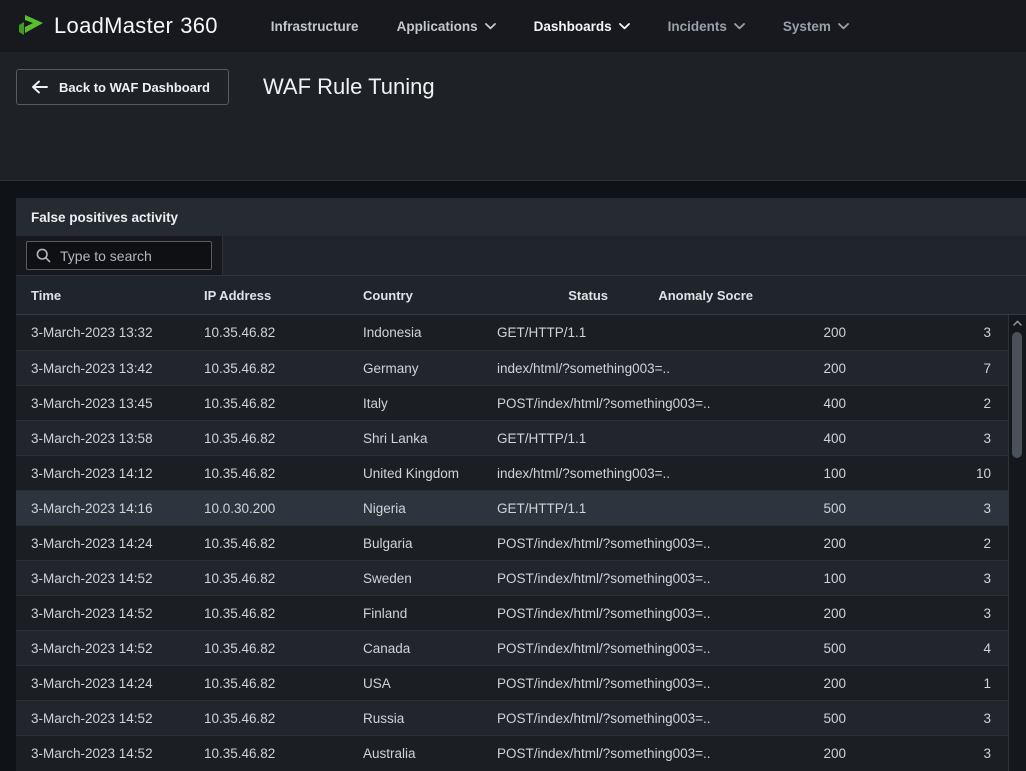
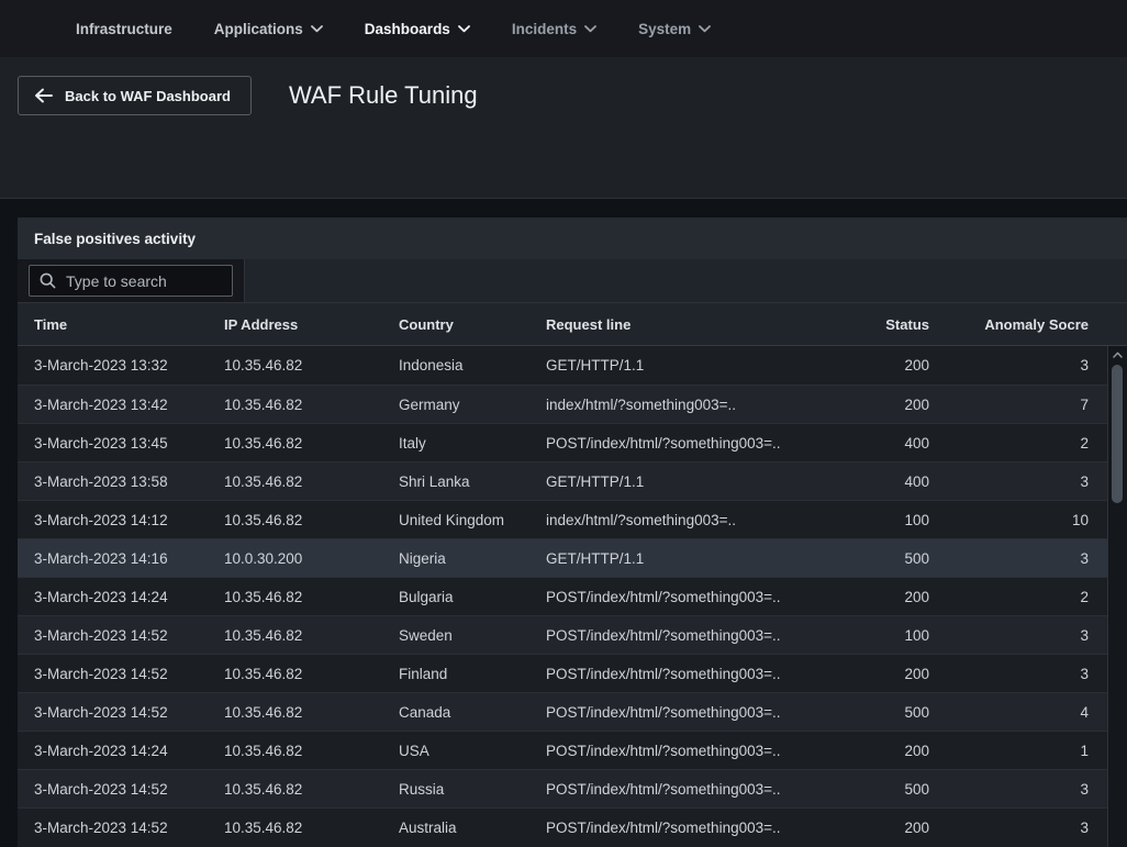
- LoadMaster 360
  Infrastructure
  Applications
  Dashboards
  Incidents
  System
  Back to WAF Dashboard
  WAF Rule Tuning
  False positives activity
  Type to search
  Time
  IP Address
  Country
+ Request line
  Status
  Anomaly Socre
  3-March-2023 13:32
  10.35.46.82
  Indonesia
  GET/HTTP/1.1
  200
  3
  3-March-2023 13:42
  10.35.46.82
  Germany
  index/html/?something003=..
  200
  7
  3-March-2023 13:45
  10.35.46.82
  Italy
  POST/index/html/?something003=..
  400
  2
  3-March-2023 13:58
  10.35.46.82
  Shri Lanka
  GET/HTTP/1.1
  400
  3
  3-March-2023 14:12
  10.35.46.82
  United Kingdom
  index/html/?something003=..
  100
  10
  3-March-2023 14:16
  10.0.30.200
  Nigeria
  GET/HTTP/1.1
  500
  3
  3-March-2023 14:24
  10.35.46.82
  Bulgaria
  POST/index/html/?something003=..
  200
  2
  3-March-2023 14:52
  10.35.46.82
  Sweden
  POST/index/html/?something003=..
  100
  3
  3-March-2023 14:52
  10.35.46.82
  Finland
  POST/index/html/?something003=..
  200
  3
  3-March-2023 14:52
  10.35.46.82
  Canada
  POST/index/html/?something003=..
  500
  4
  3-March-2023 14:24
  10.35.46.82
  USA
  POST/index/html/?something003=..
  200
  1
  3-March-2023 14:52
  10.35.46.82
  Russia
  POST/index/html/?something003=..
  500
  3
  3-March-2023 14:52
  10.35.46.82
  Australia
  POST/index/html/?something003=..
  200
  3
